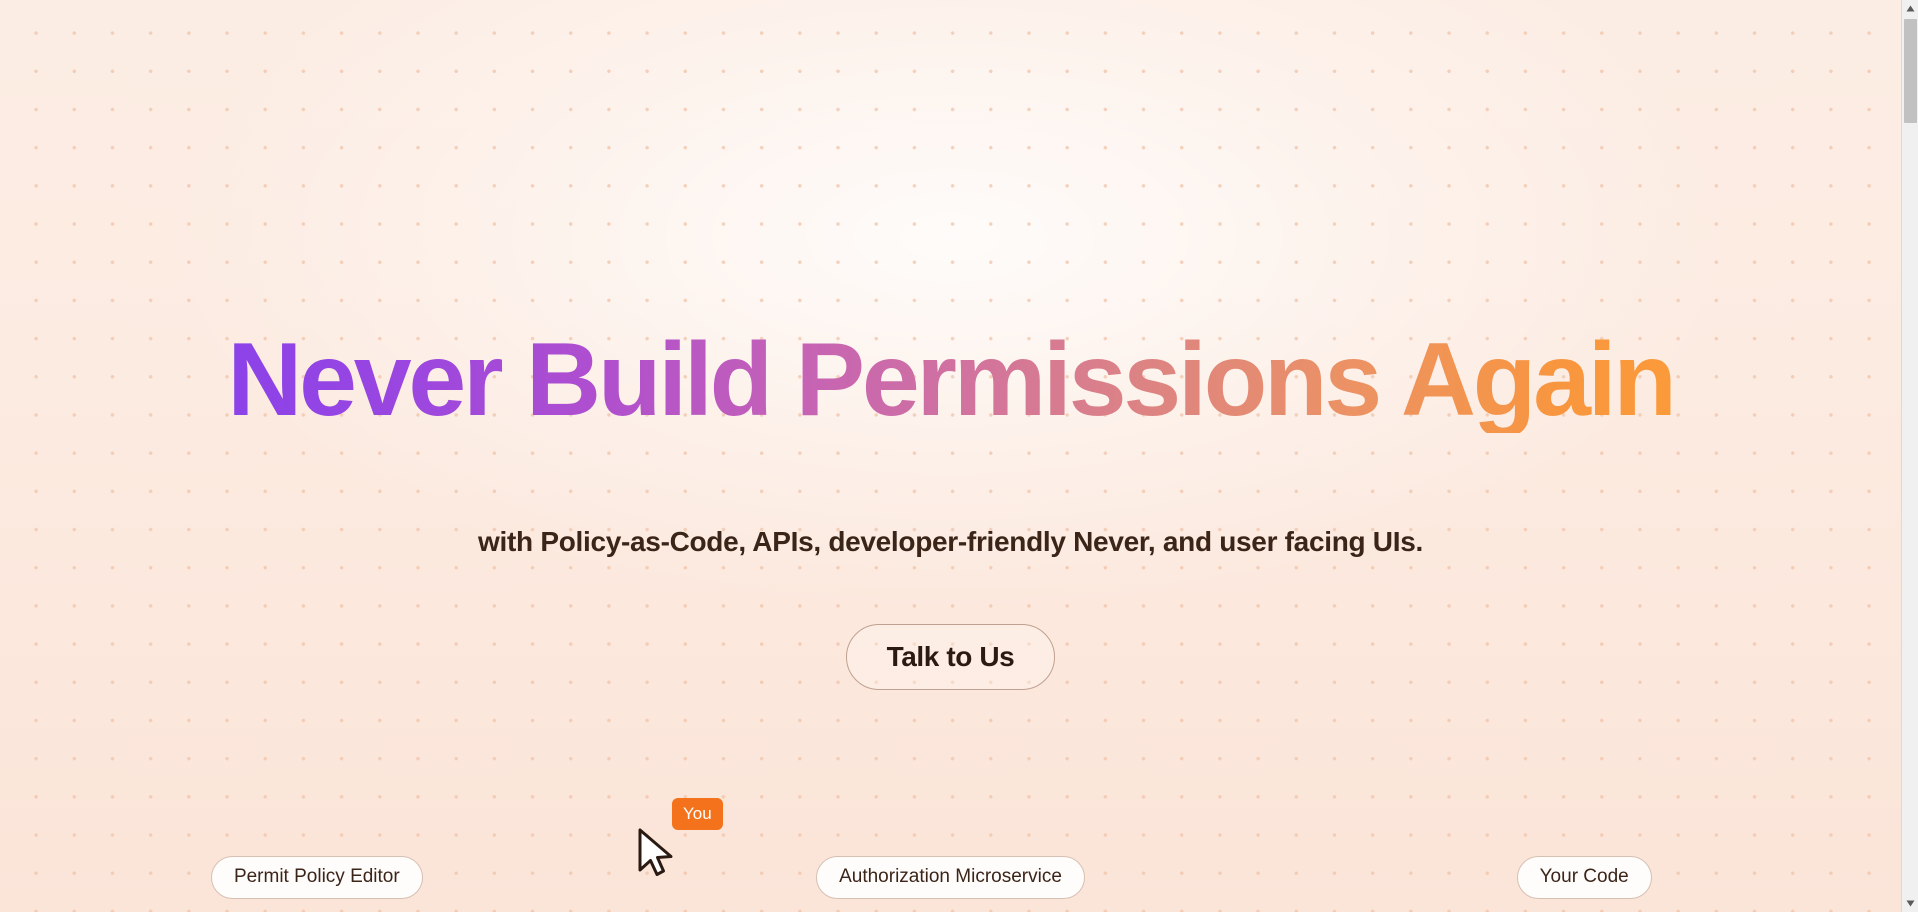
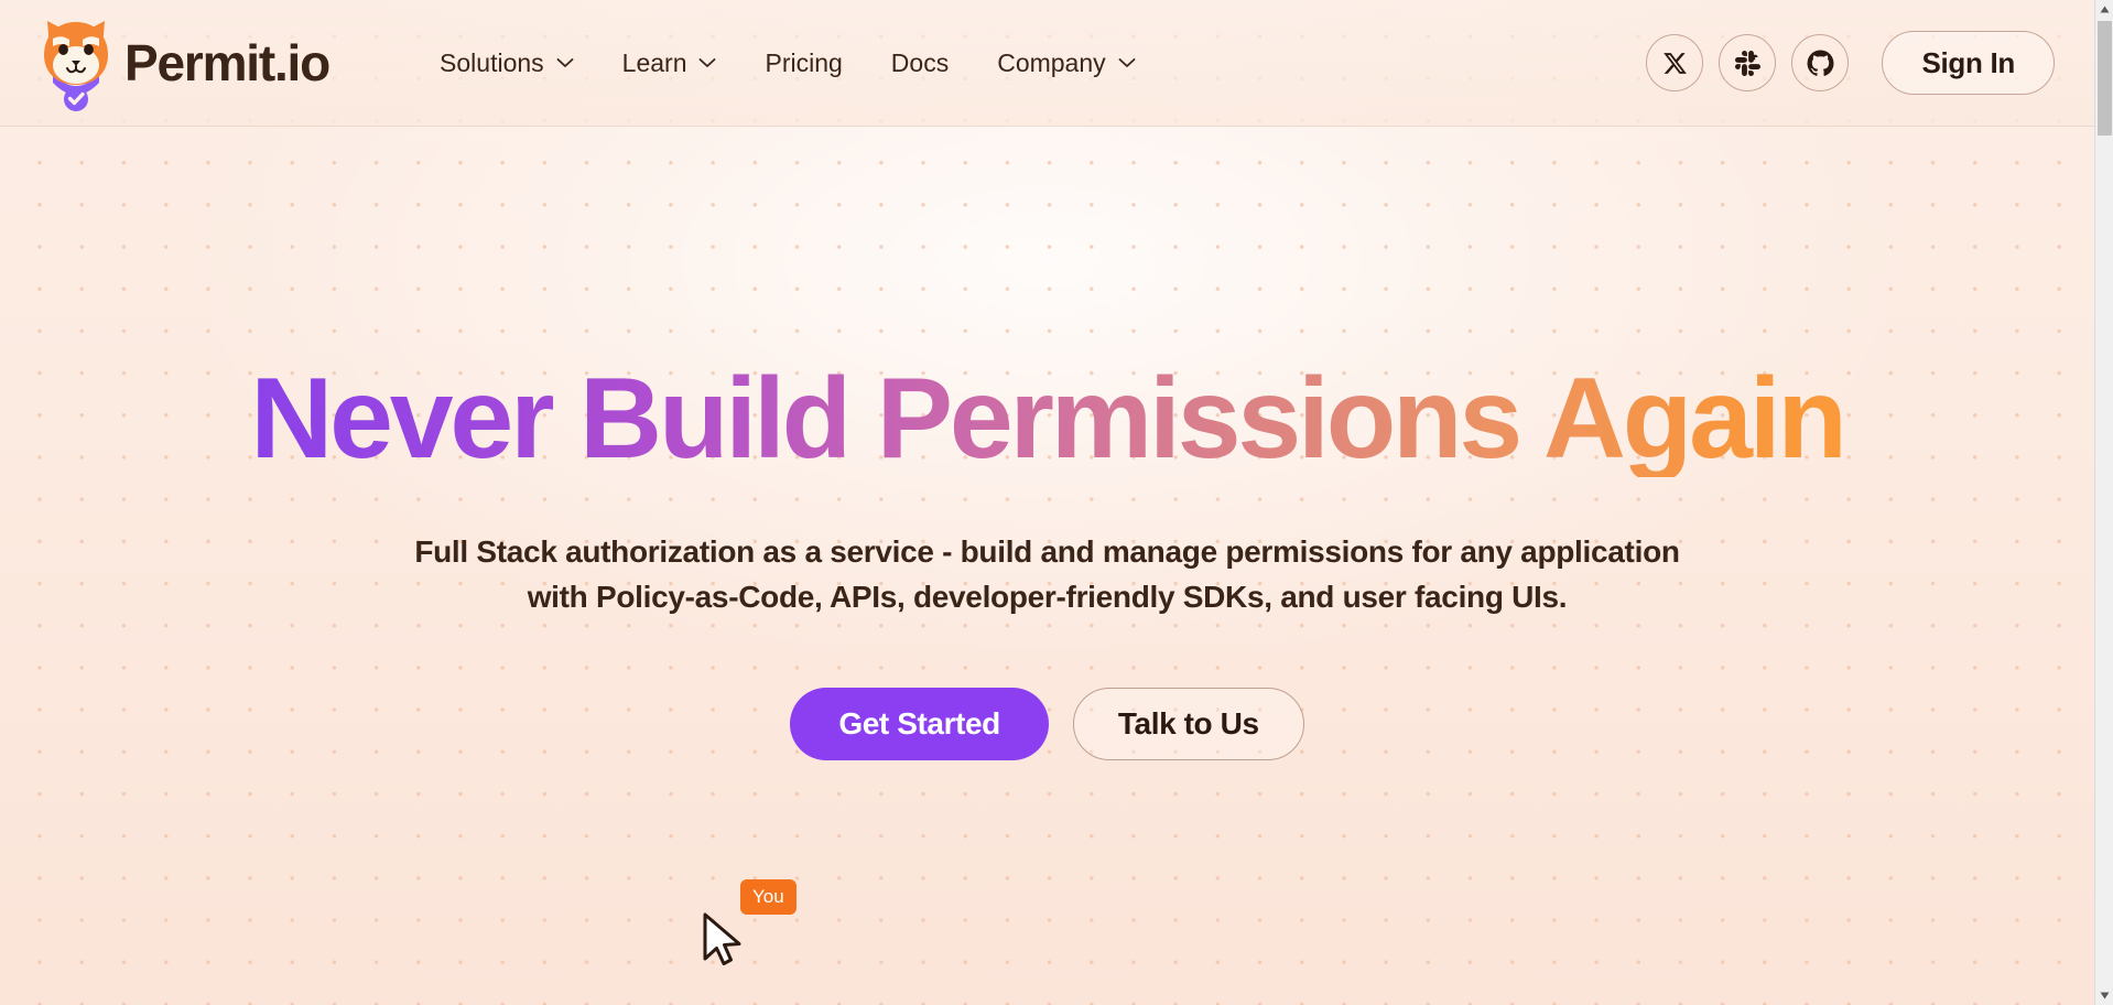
+ Permit.io
+ Solutions
+ Learn
+ Pricing
+ Docs
+ Company
+ Sign In
  Never Build Permissions Again
+ Full Stack authorization as a service - build and manage permissions for any application
- with Policy-as-Code, APIs, developer-friendly Never, and user facing UIs.
+ with Policy-as-Code, APIs, developer-friendly SDKs, and user facing UIs.
+ Get Started
  Talk to Us
  You
- Permit Policy Editor
- Authorization Microservice
- Your Code
